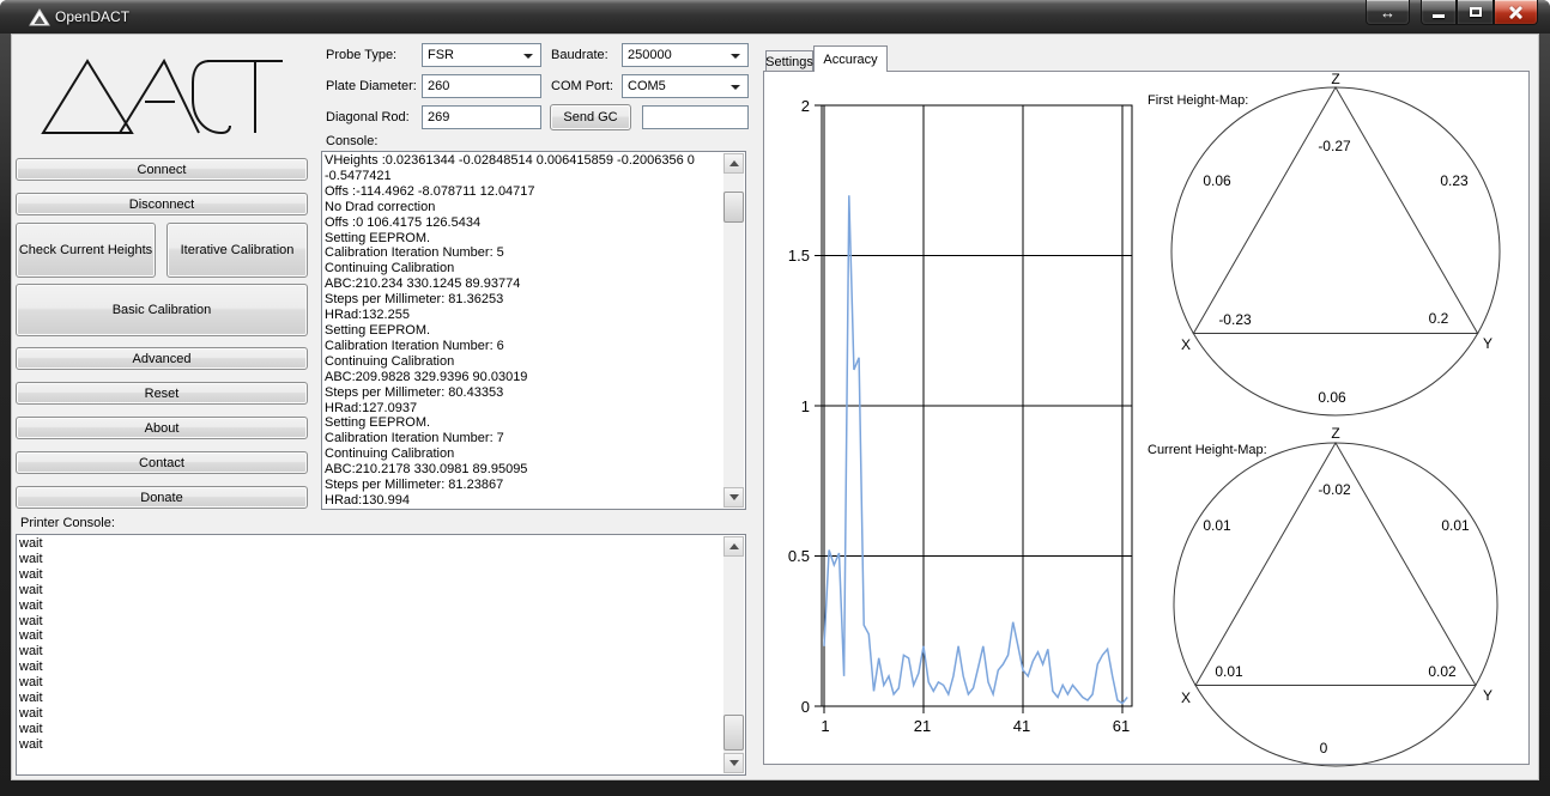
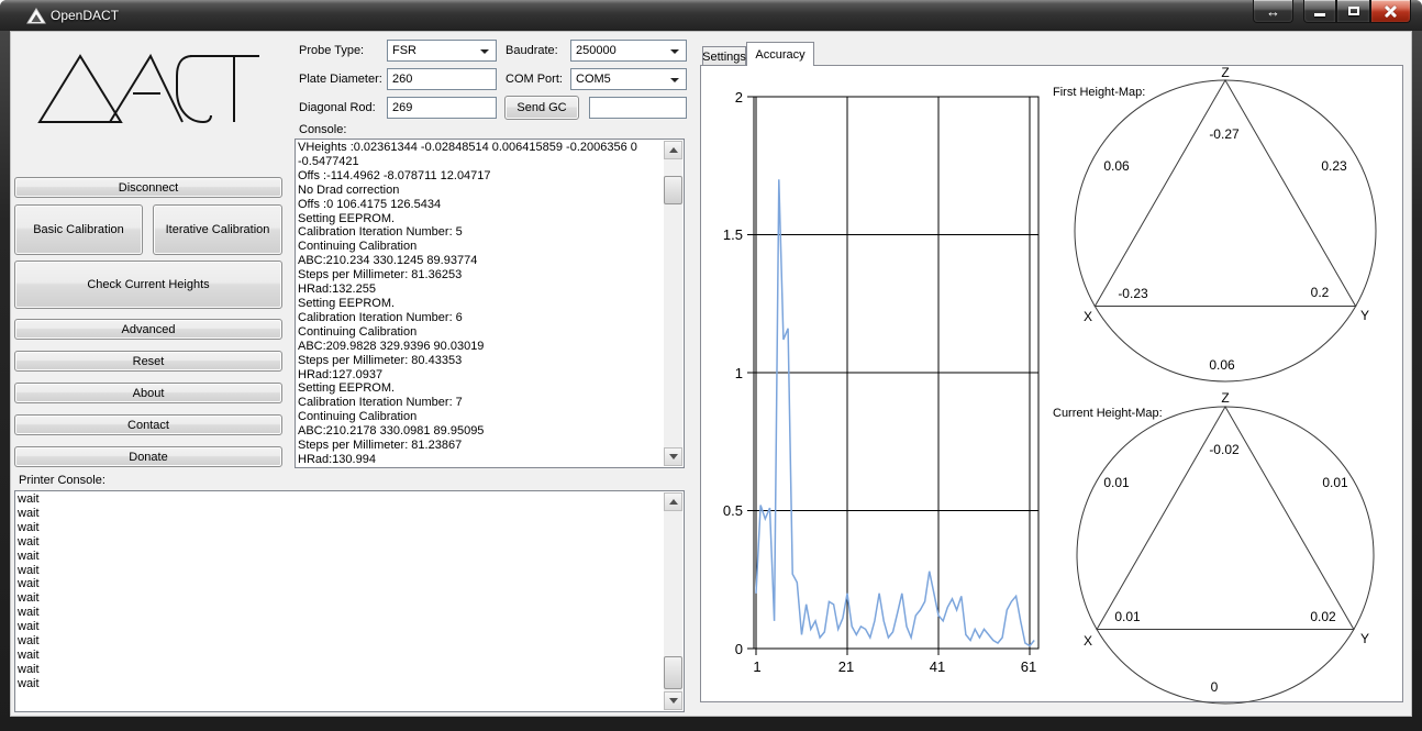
  OpenDACT
  ↔
- Connect
  Disconnect
- Check Current Heights
+ Basic Calibration
  Iterative Calibration
- Basic Calibration
+ Check Current Heights
  Advanced
  Reset
  About
  Contact
  Donate
  Probe Type:
  FSR
  Baudrate:
  250000
  Plate Diameter:
  260
  COM Port:
  COM5
  Diagonal Rod:
  269
  Send GC
  Console:
  VHeights :0.02361344 -0.02848514 0.006415859 -0.2006356 0 -0.5477421
  Offs :-114.4962 -8.078711 12.04717
  No Drad correction
  Offs :0 106.4175 126.5434
  Setting EEPROM.
  Calibration Iteration Number: 5
  Continuing Calibration
  ABC:210.234 330.1245 89.93774
  Steps per Millimeter: 81.36253
  HRad:132.255
  Setting EEPROM.
  Calibration Iteration Number: 6
  Continuing Calibration
  ABC:209.9828 329.9396 90.03019
  Steps per Millimeter: 80.43353
  HRad:127.0937
  Setting EEPROM.
  Calibration Iteration Number: 7
  Continuing Calibration
  ABC:210.2178 330.0981 89.95095
  Steps per Millimeter: 81.23867
  HRad:130.994
  Printer Console:
  wait
  wait
  wait
  wait
  wait
  wait
  wait
  wait
  wait
  wait
  wait
  wait
  wait
  wait
  Settings
  Accuracy
  2
  1.5
  1
  0.5
  0
  1
  21
  41
  61
  First Height-Map:
  Z
  X
  Y
  -0.27
  0.06
  0.23
  -0.23
  0.2
  0.06
  Current Height-Map:
  Z
  X
  Y
  -0.02
  0.01
  0.01
  0.01
  0.02
  0
